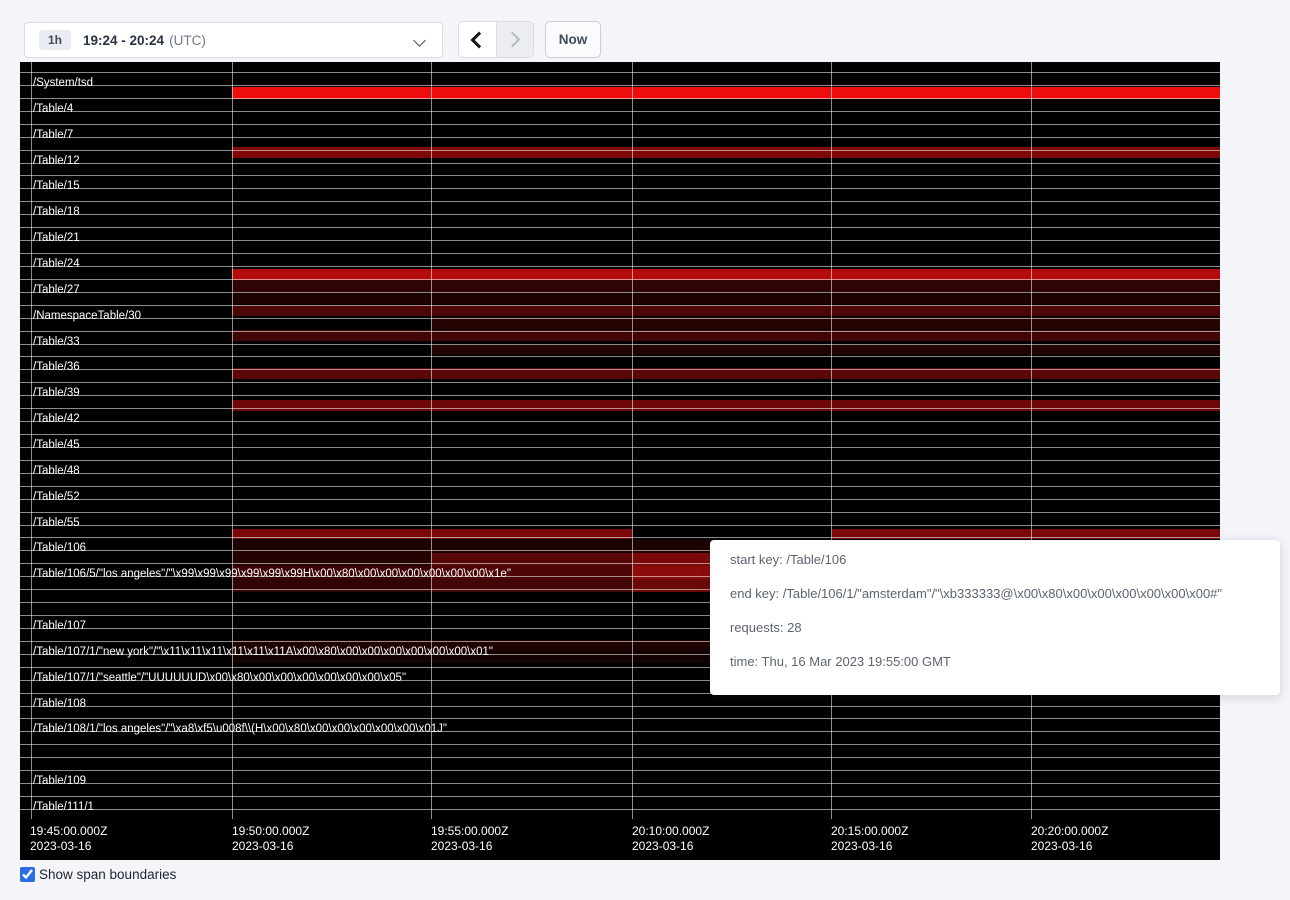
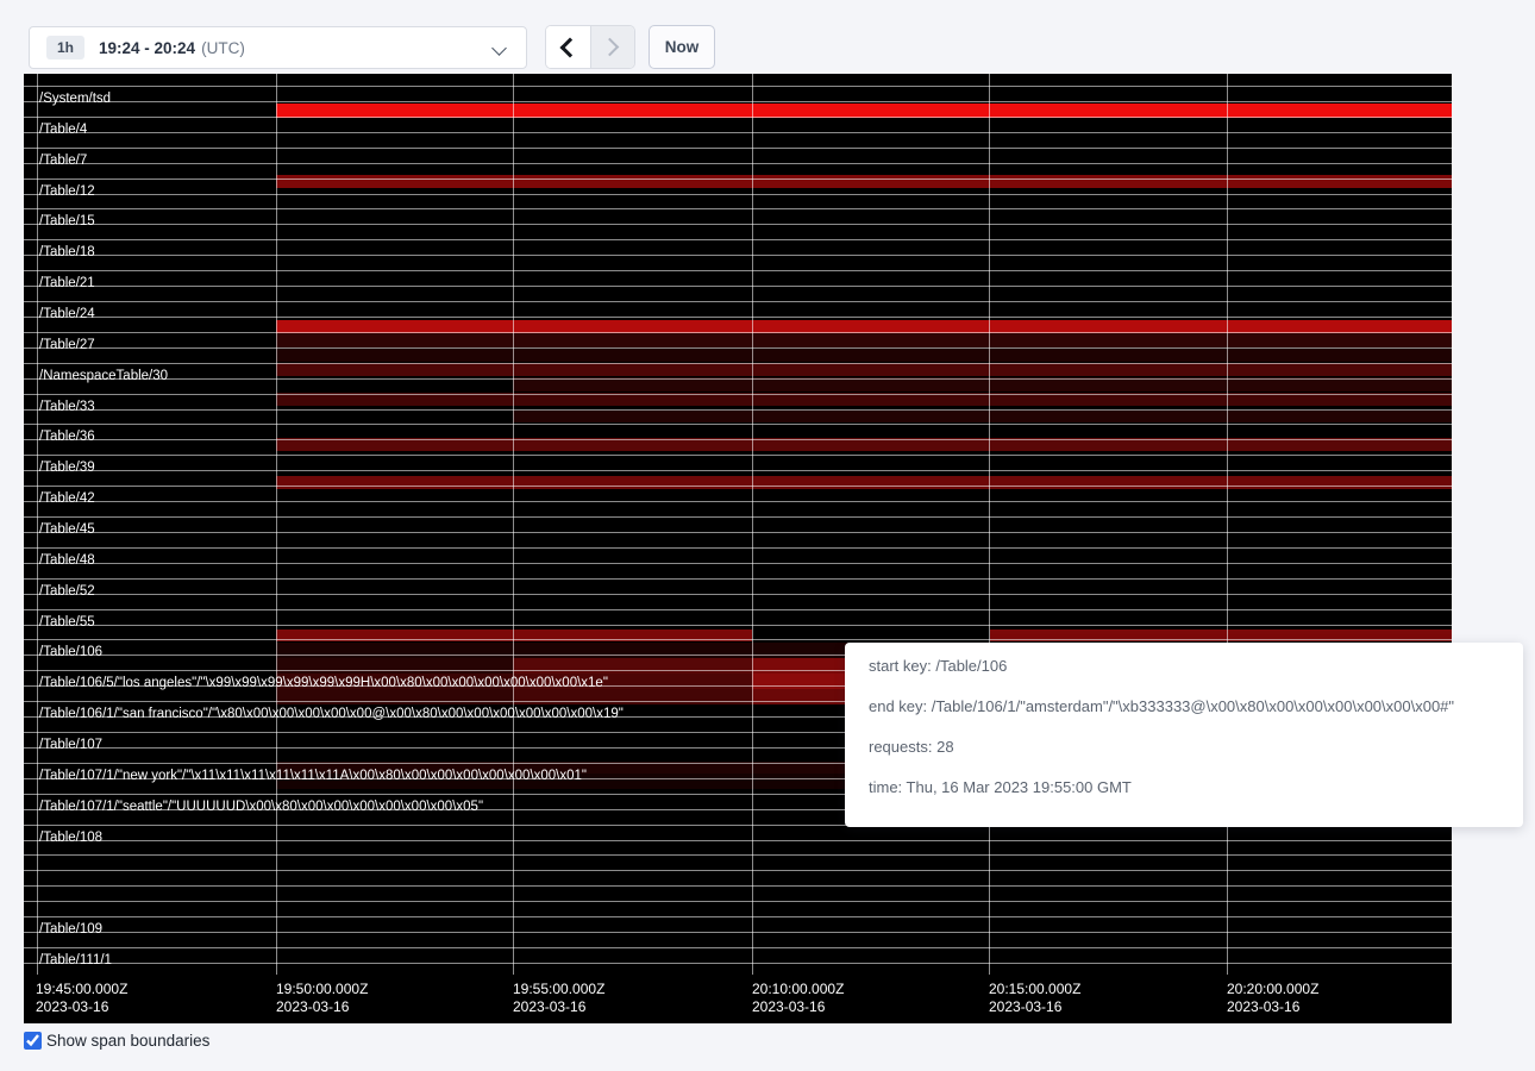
  1h
  19:24 - 20:24
  (UTC)
  Now
  /System/tsd
  /Table/4
  /Table/7
  /Table/12
  /Table/15
  /Table/18
  /Table/21
  /Table/24
  /Table/27
  /NamespaceTable/30
  /Table/33
  /Table/36
  /Table/39
  /Table/42
  /Table/45
  /Table/48
  /Table/52
  /Table/55
  /Table/106
  /Table/106/5/"los angeles"/"\x99\x99\x99\x99\x99\x99H\x00\x80\x00\x00\x00\x00\x00\x00\x1e"
+ /Table/106/1/"san francisco"/"\x80\x00\x00\x00\x00\x00@\x00\x80\x00\x00\x00\x00\x00\x00\x19"
  /Table/107
  /Table/107/1/"new york"/"\x11\x11\x11\x11\x11\x11A\x00\x80\x00\x00\x00\x00\x00\x00\x01"
  /Table/107/1/"seattle"/"UUUUUUD\x00\x80\x00\x00\x00\x00\x00\x00\x05"
  /Table/108
- /Table/108/1/"los angeles"/"\xa8\xf5\u008f\\(H\x00\x80\x00\x00\x00\x00\x00\x01J"
  /Table/109
  /Table/111/1
  19:45:00.000Z
  2023-03-16
  19:50:00.000Z
  2023-03-16
  19:55:00.000Z
  2023-03-16
  20:10:00.000Z
  2023-03-16
  20:15:00.000Z
  2023-03-16
  20:20:00.000Z
  2023-03-16
  start key: /Table/106
  end key: /Table/106/1/"amsterdam"/"\xb333333@\x00\x80\x00\x00\x00\x00\x00\x00#"
  requests: 28
  time: Thu, 16 Mar 2023 19:55:00 GMT
  Show span boundaries
